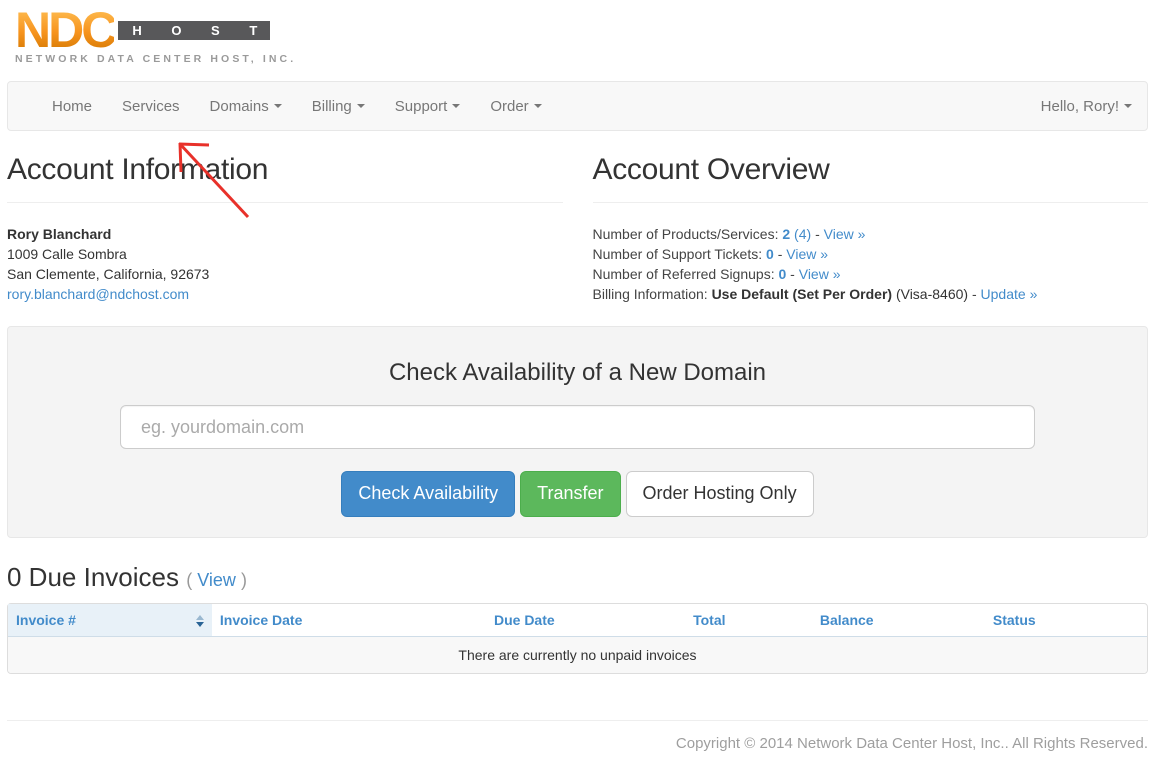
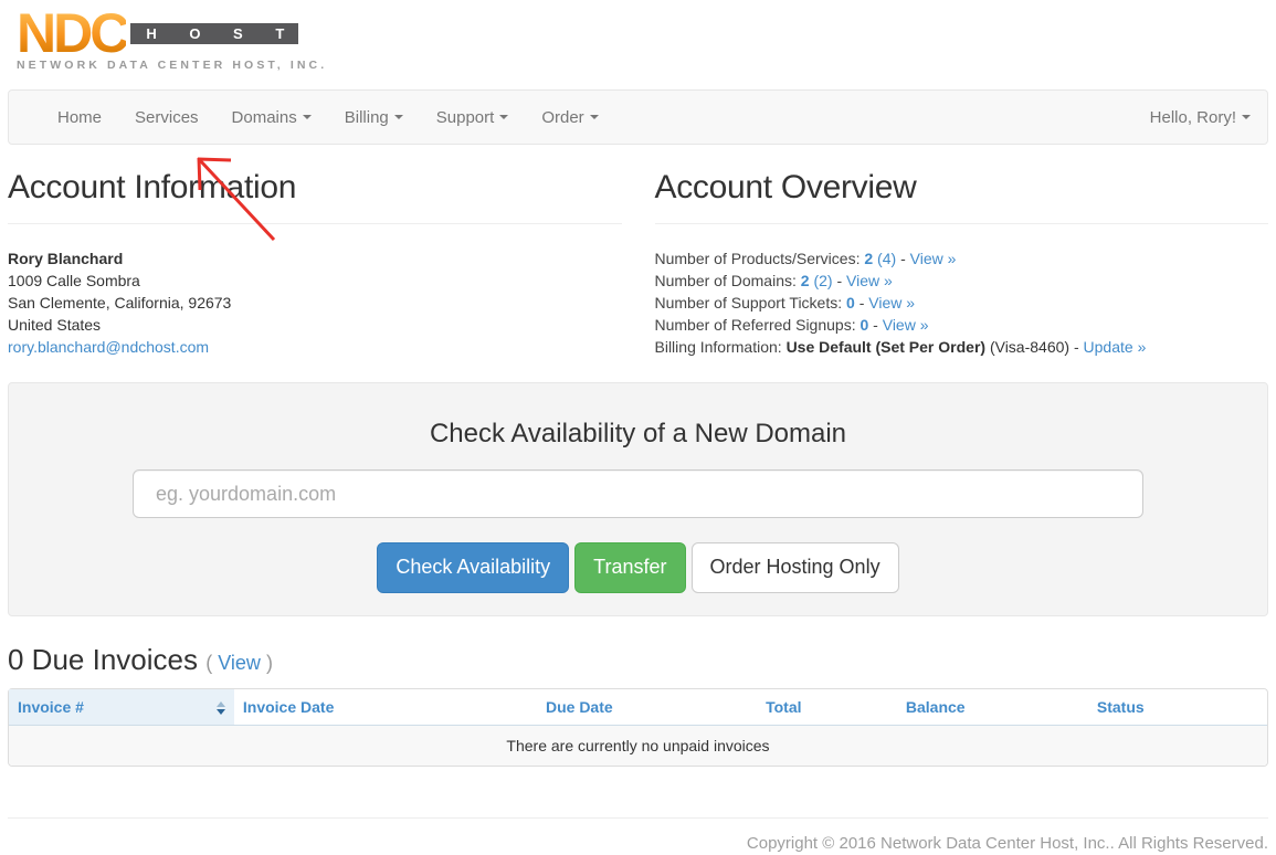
  NDC
  H O S T
  NETWORK DATA CENTER HOST, INC.
  Home
  Services
  Domains
  Billing
  Support
  Order
  Hello, Rory!
  Account Information
  Rory Blanchard
  1009 Calle Sombra
  San Clemente, California, 92673
+ United States
  rory.blanchard@ndchost.com
  Account Overview
  Number of Products/Services: 2 (4) - View »
+ Number of Domains: 2 (2) - View »
  Number of Support Tickets: 0 - View »
  Number of Referred Signups: 0 - View »
  Billing Information: Use Default (Set Per Order) (Visa-8460) - Update »
  Check Availability of a New Domain
  eg. yourdomain.com
  Check Availability
  Transfer
  Order Hosting Only
  0 Due Invoices ( View )
  Invoice #	Invoice Date	Due Date	Total	Balance	Status
  There are currently no unpaid invoices
- Copyright © 2014 Network Data Center Host, Inc.. All Rights Reserved.
+ Copyright © 2016 Network Data Center Host, Inc.. All Rights Reserved.
